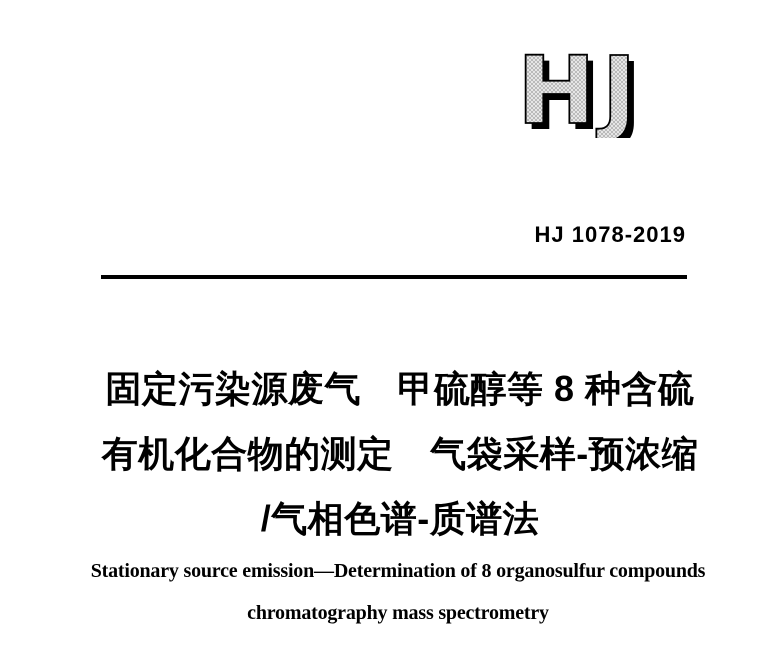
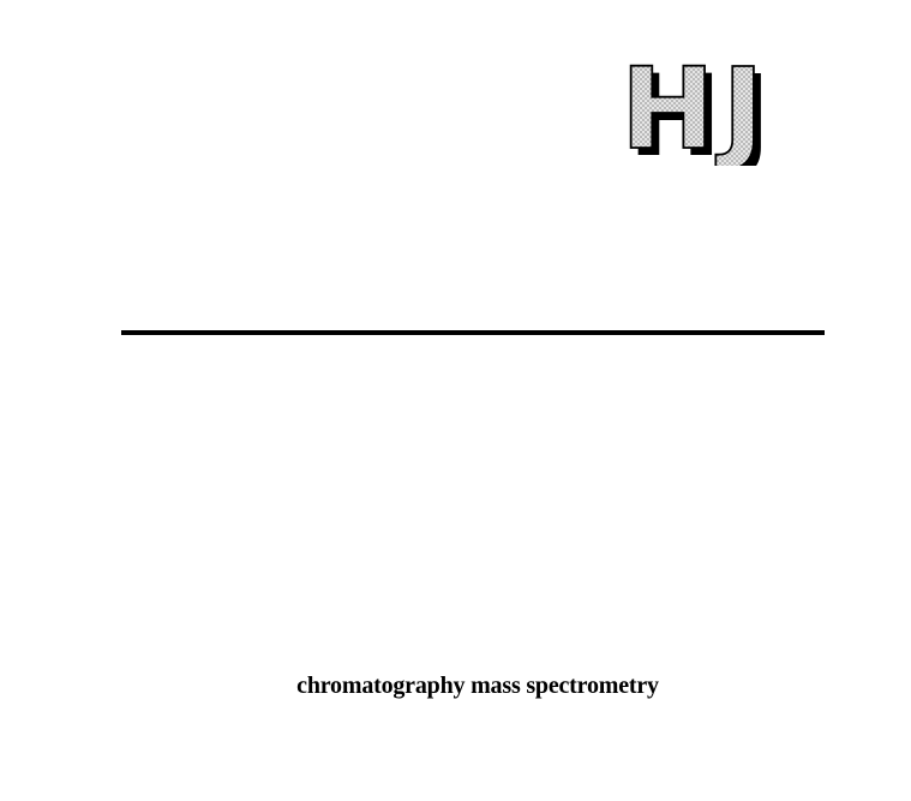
  HJ
- HJ 1078-2019
- 固定污染源废气 甲硫醇等 8 种含硫
- 有机化合物的测定 气袋采样-预浓缩
- /气相色谱-质谱法
- Stationary source emission—Determination of 8 organosulfur compounds
  chromatography mass spectrometry
